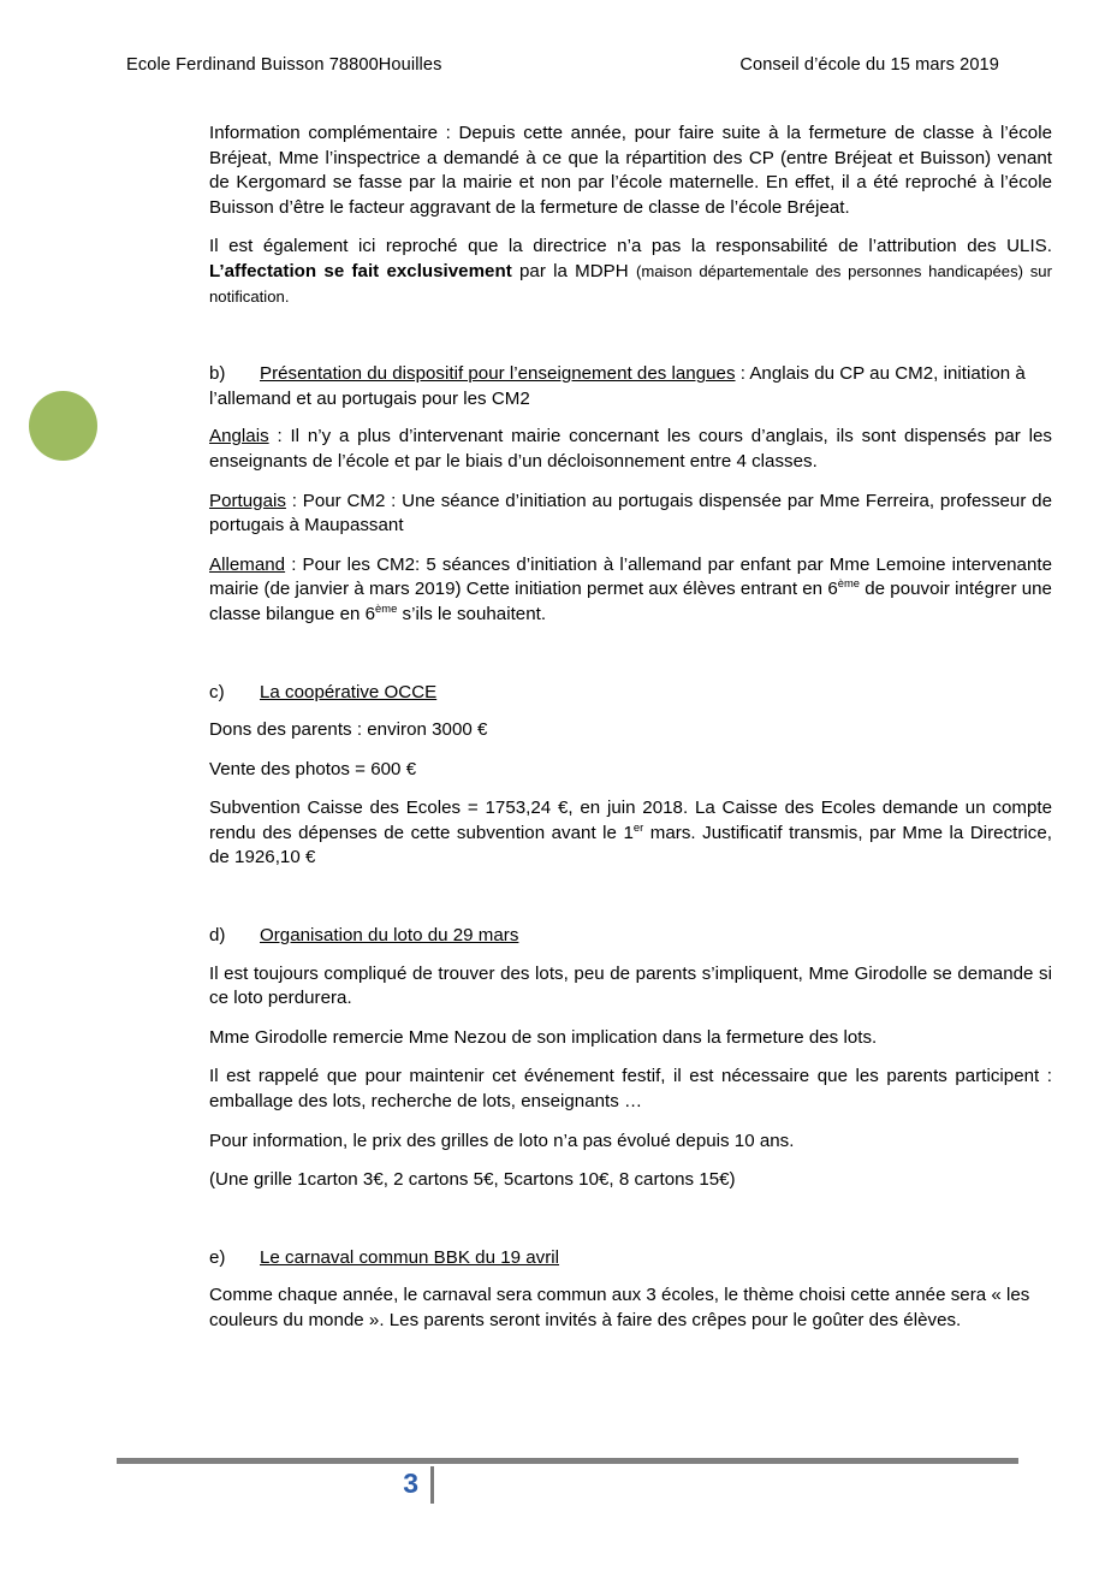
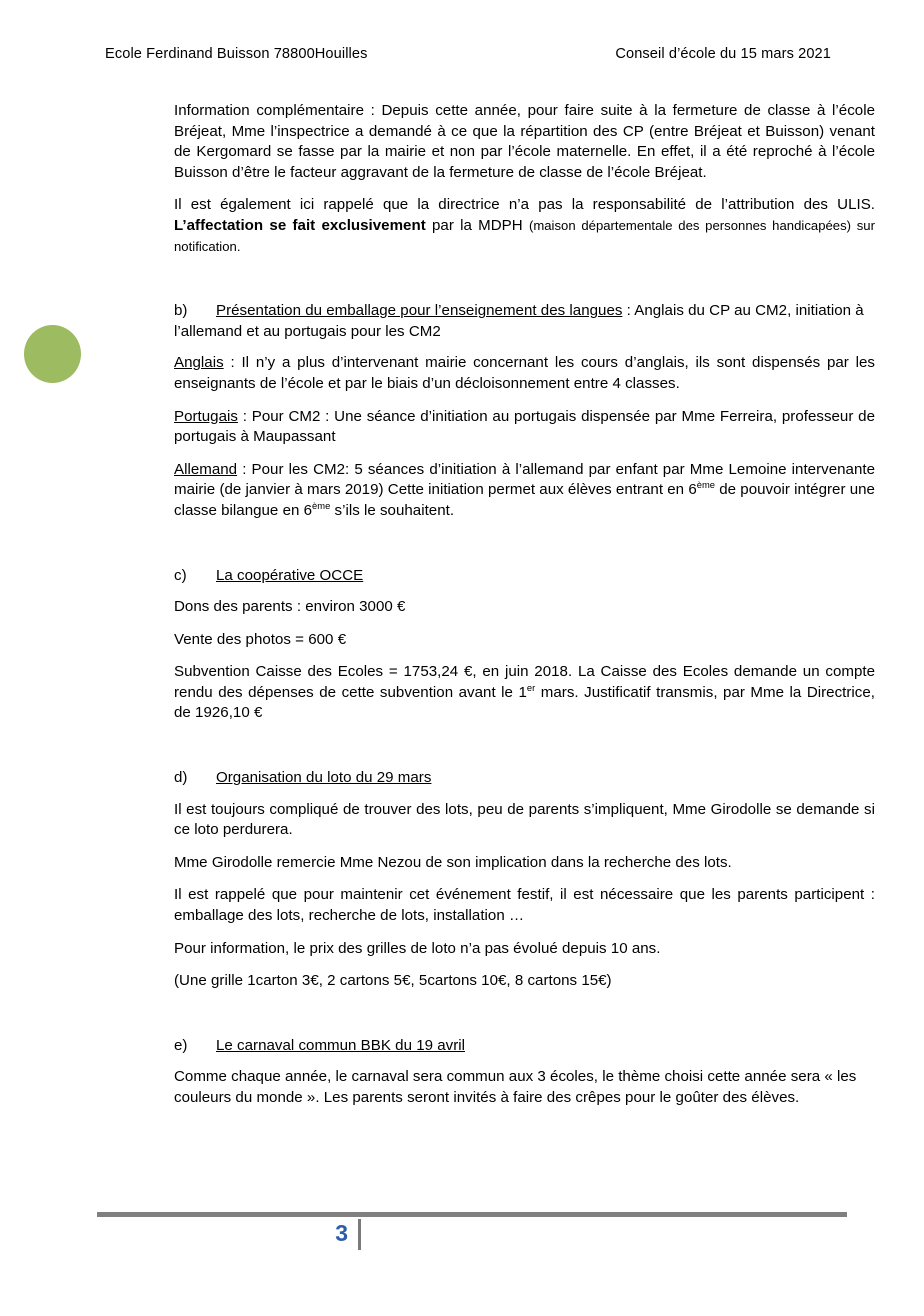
  Ecole Ferdinand Buisson 78800Houilles
- Conseil d’école du 15 mars 2019
+ Conseil d’école du 15 mars 2021
  Information complémentaire : Depuis cette année, pour faire suite à la fermeture de classe à l’école Bréjeat, Mme l’inspectrice a demandé à ce que la répartition des CP (entre Bréjeat et Buisson) venant de Kergomard se fasse par la mairie et non par l’école maternelle. En effet, il a été reproché à l’école Buisson d’être le facteur aggravant de la fermeture de classe de l’école Bréjeat.
- Il est également ici reproché que la directrice n’a pas la responsabilité de l’attribution des ULIS. L’affectation se fait exclusivement par la MDPH (maison départementale des personnes handicapées) sur notification.
+ Il est également ici rappelé que la directrice n’a pas la responsabilité de l’attribution des ULIS. L’affectation se fait exclusivement par la MDPH (maison départementale des personnes handicapées) sur notification.
- b) Présentation du dispositif pour l’enseignement des langues : Anglais du CP au CM2, initiation à l’allemand et au portugais pour les CM2
+ b) Présentation du emballage pour l’enseignement des langues : Anglais du CP au CM2, initiation à l’allemand et au portugais pour les CM2
  Anglais : Il n’y a plus d’intervenant mairie concernant les cours d’anglais, ils sont dispensés par les enseignants de l’école et par le biais d’un décloisonnement entre 4 classes.
  Portugais : Pour CM2 : Une séance d’initiation au portugais dispensée par Mme Ferreira, professeur de portugais à Maupassant
  Allemand : Pour les CM2: 5 séances d’initiation à l’allemand par enfant par Mme Lemoine intervenante mairie (de janvier à mars 2019) Cette initiation permet aux élèves entrant en 6ème de pouvoir intégrer une classe bilangue en 6ème s’ils le souhaitent.
  c) La coopérative OCCE
  Dons des parents : environ 3000 €
  Vente des photos = 600 €
  Subvention Caisse des Ecoles = 1753,24 €, en juin 2018. La Caisse des Ecoles demande un compte rendu des dépenses de cette subvention avant le 1er mars. Justificatif transmis, par Mme la Directrice, de 1926,10 €
  d) Organisation du loto du 29 mars
  Il est toujours compliqué de trouver des lots, peu de parents s’impliquent, Mme Girodolle se demande si ce loto perdurera.
- Mme Girodolle remercie Mme Nezou de son implication dans la fermeture des lots.
+ Mme Girodolle remercie Mme Nezou de son implication dans la recherche des lots.
- Il est rappelé que pour maintenir cet événement festif, il est nécessaire que les parents participent : emballage des lots, recherche de lots, enseignants …
+ Il est rappelé que pour maintenir cet événement festif, il est nécessaire que les parents participent : emballage des lots, recherche de lots, installation …
  Pour information, le prix des grilles de loto n’a pas évolué depuis 10 ans.
  (Une grille 1carton 3€, 2 cartons 5€, 5cartons 10€, 8 cartons 15€)
  e) Le carnaval commun BBK du 19 avril
  Comme chaque année, le carnaval sera commun aux 3 écoles, le thème choisi cette année sera « les couleurs du monde ». Les parents seront invités à faire des crêpes pour le goûter des élèves.
  3
